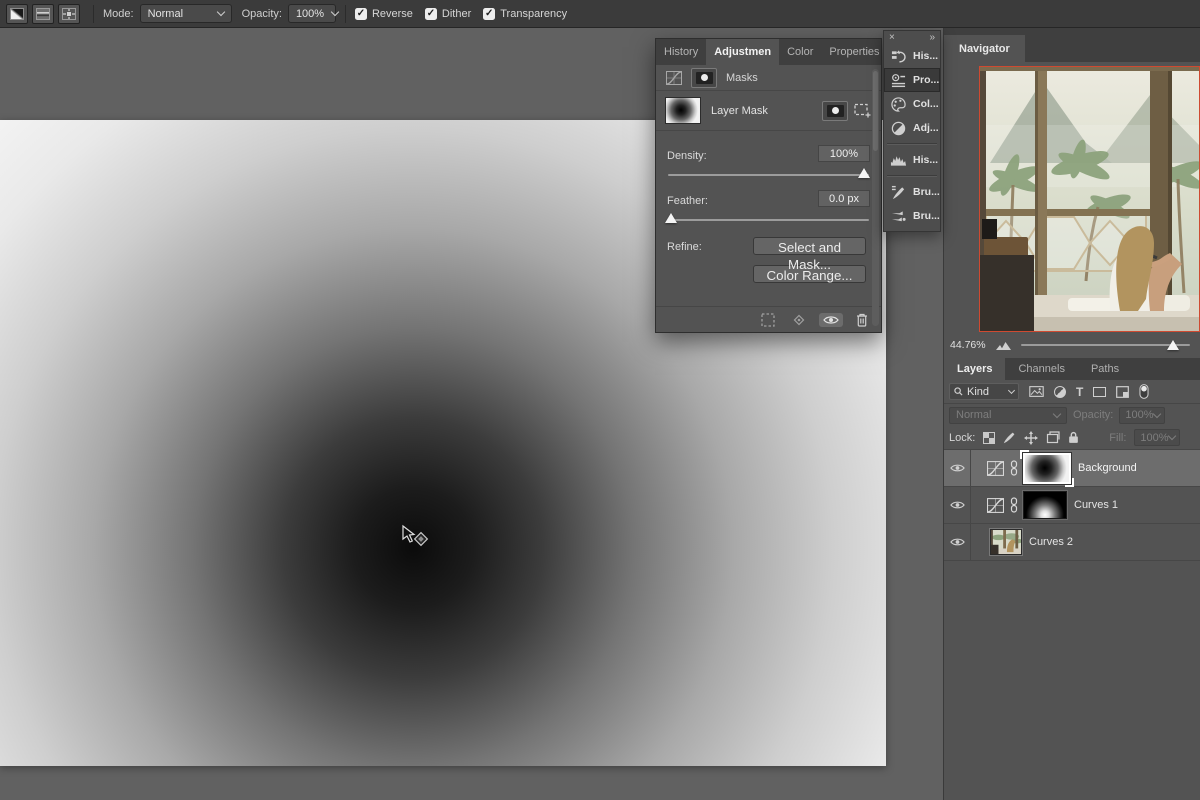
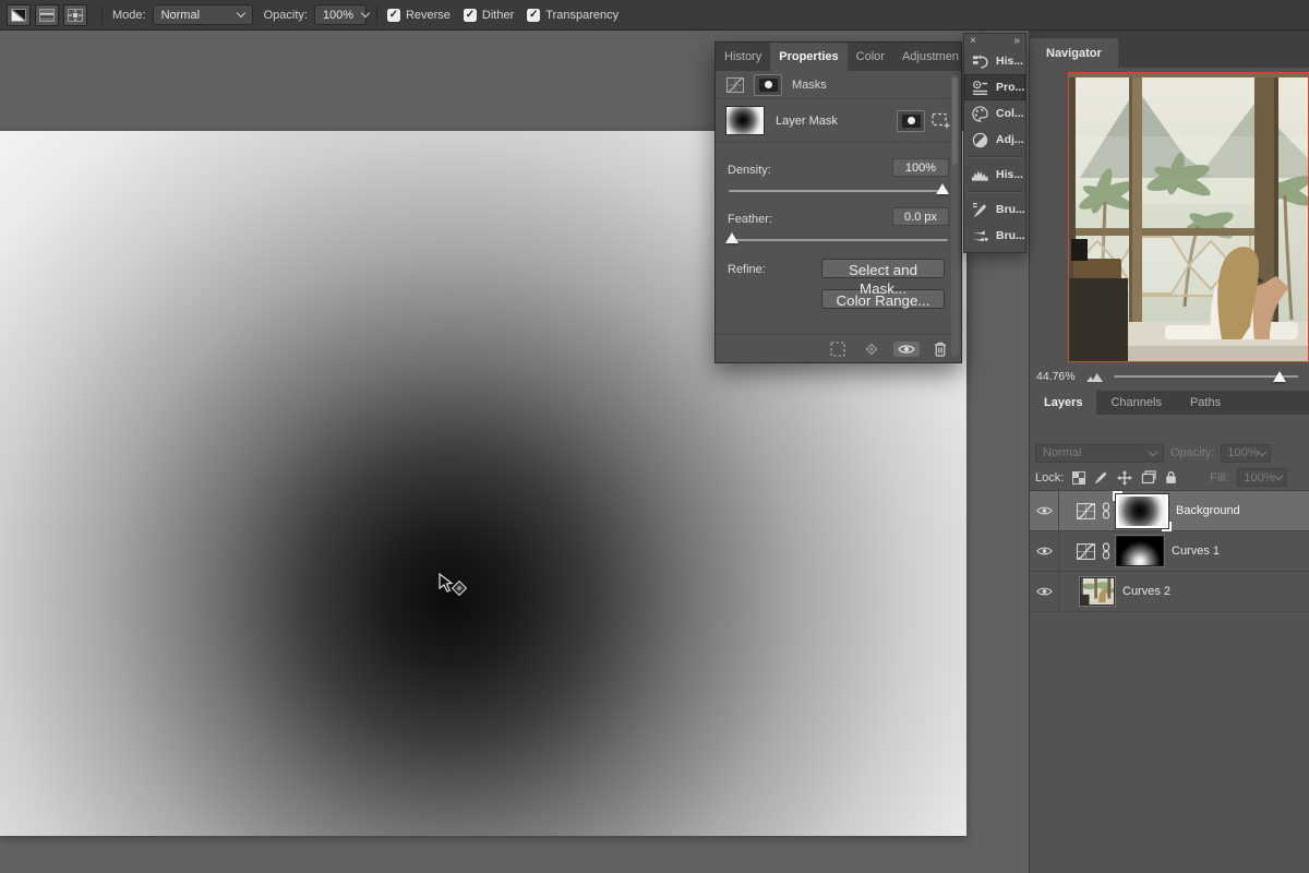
  Mode:
  Normal
  Opacity:
  100%
  ✓
  Reverse
  ✓
  Dither
  ✓
  Transparency
  Navigator
  44.76%
  Layers
  Channels
  Paths
- Kind
- T
  Normal
  Opacity:
  100%
  Lock:
  Fill:
  100%
  Background
  Curves 1
  Curves 2
  ×
  »
  His...
  Pro...
  Col...
  Adj...
  His...
  Bru...
  Bru...
  History
- Adjustmen
+ Properties
  Color
- Properties
+ Adjustmen
  Masks
  Layer Mask
  Density:
  100%
  Feather:
  0.0 px
  Refine:
  Select and Mask...
  Color Range...
